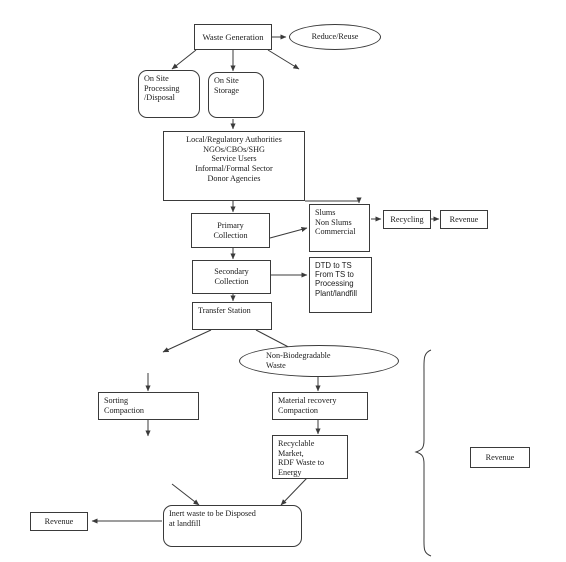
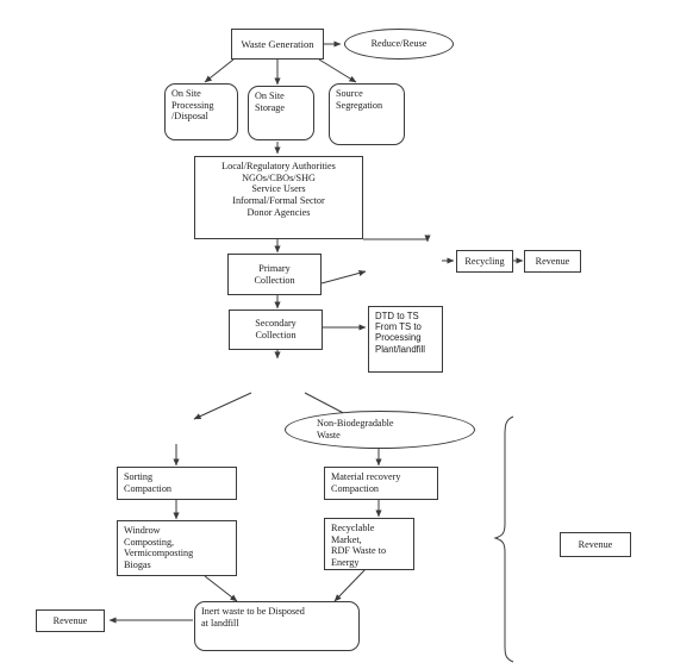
  Waste Generation
  Reduce/Reuse
  On Site
  Processing
  /Disposal
  On Site
  Storage
+ Source
+ Segregation
  Local/Regulatory Authorities
  NGOs/CBOs/SHG
  Service Users
  Informal/Formal Sector
  Donor Agencies
  Primary
  Collection
- Slums
- Non Slums
- Commercial
  Recycling
  Revenue
  Secondary
  Collection
  DTD to TS
  From TS to
  Processing
  Plant/landfill
- Transfer Station
  Non-Biodegradable
  Waste
  Sorting
  Compaction
  Material recovery
  Compaction
+ Windrow
+ Composting,
+ Vermicomposting
+ Biogas
  Recyclable
  Market,
  RDF Waste to
  Energy
  Inert waste to be Disposed
  at landfill
  Revenue
  Revenue
